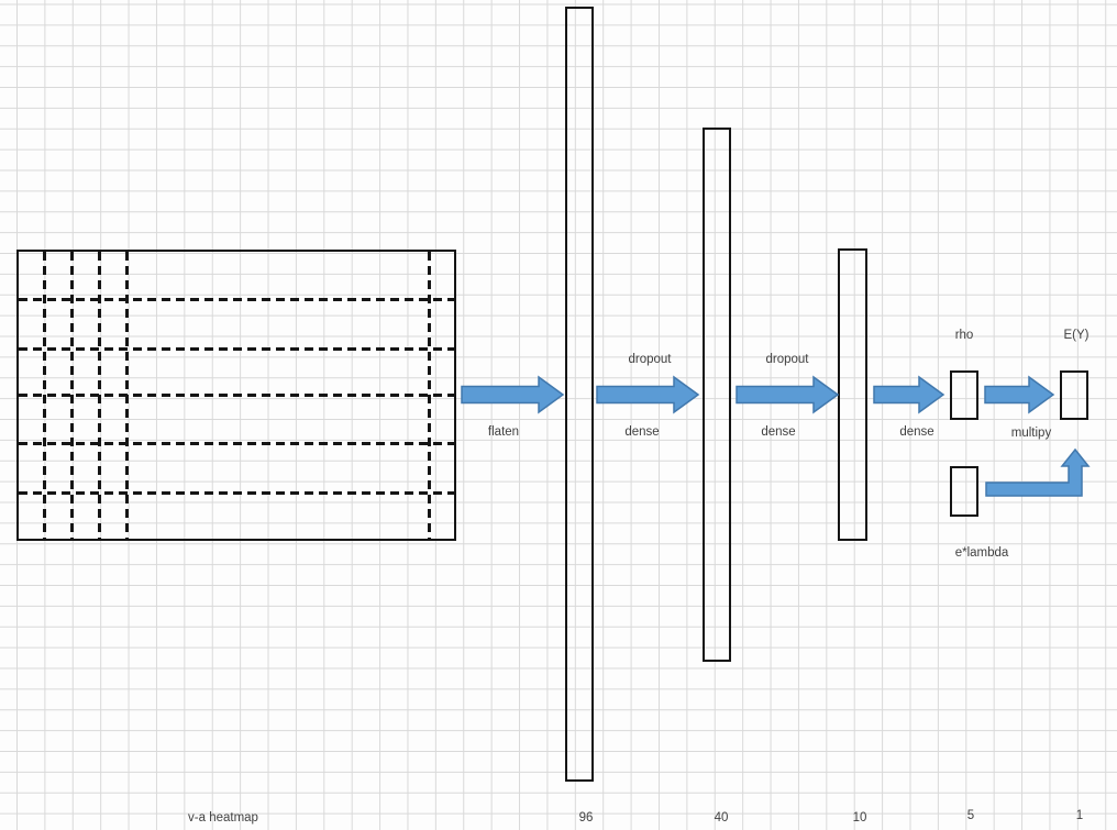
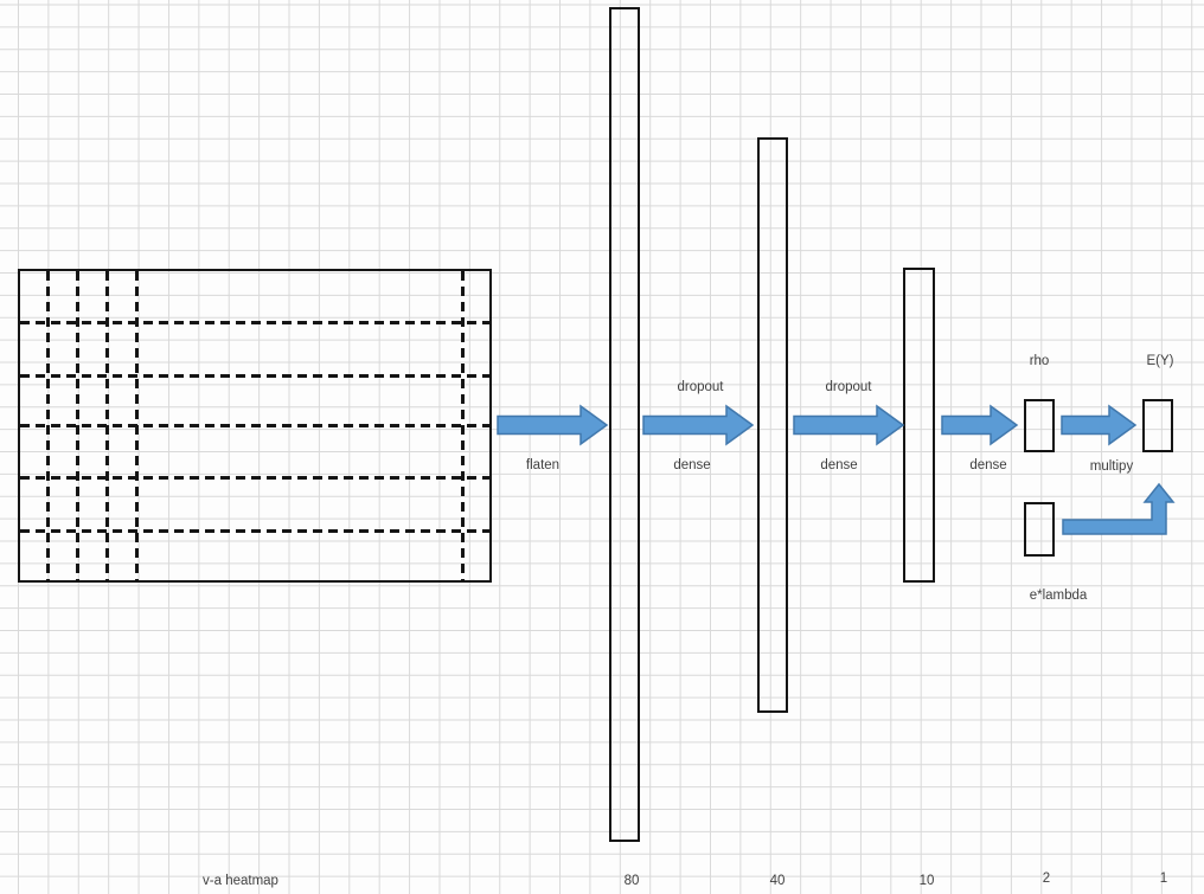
  flaten
  dropout
  dense
  dropout
  dense
  dense
  multipy
  rho
  E(Y)
  e*lambda
  v-a heatmap
- 96
+ 80
  40
  10
- 5
+ 2
  1
